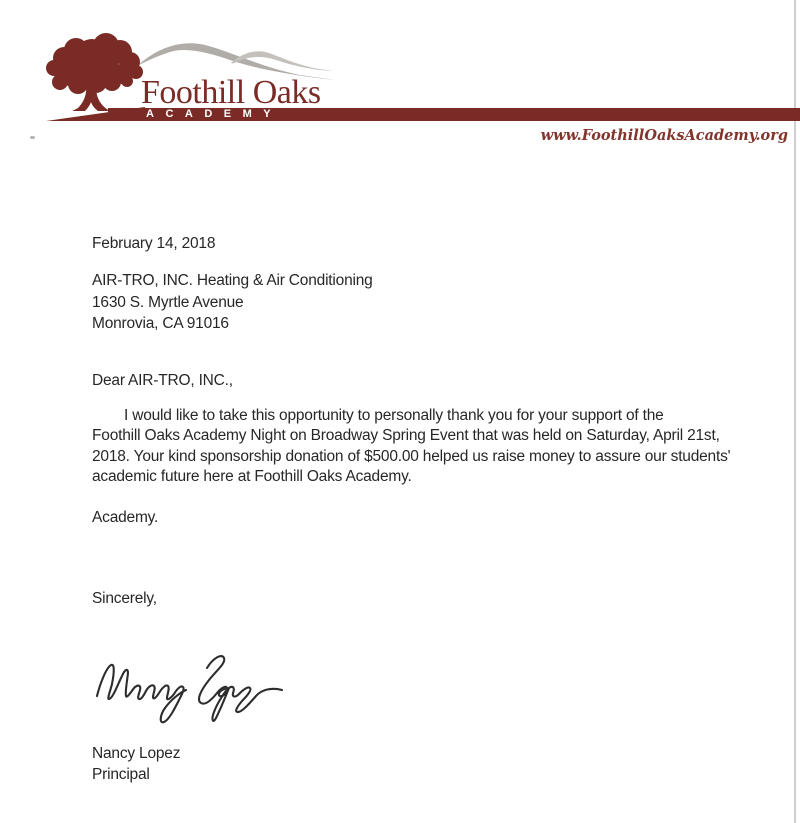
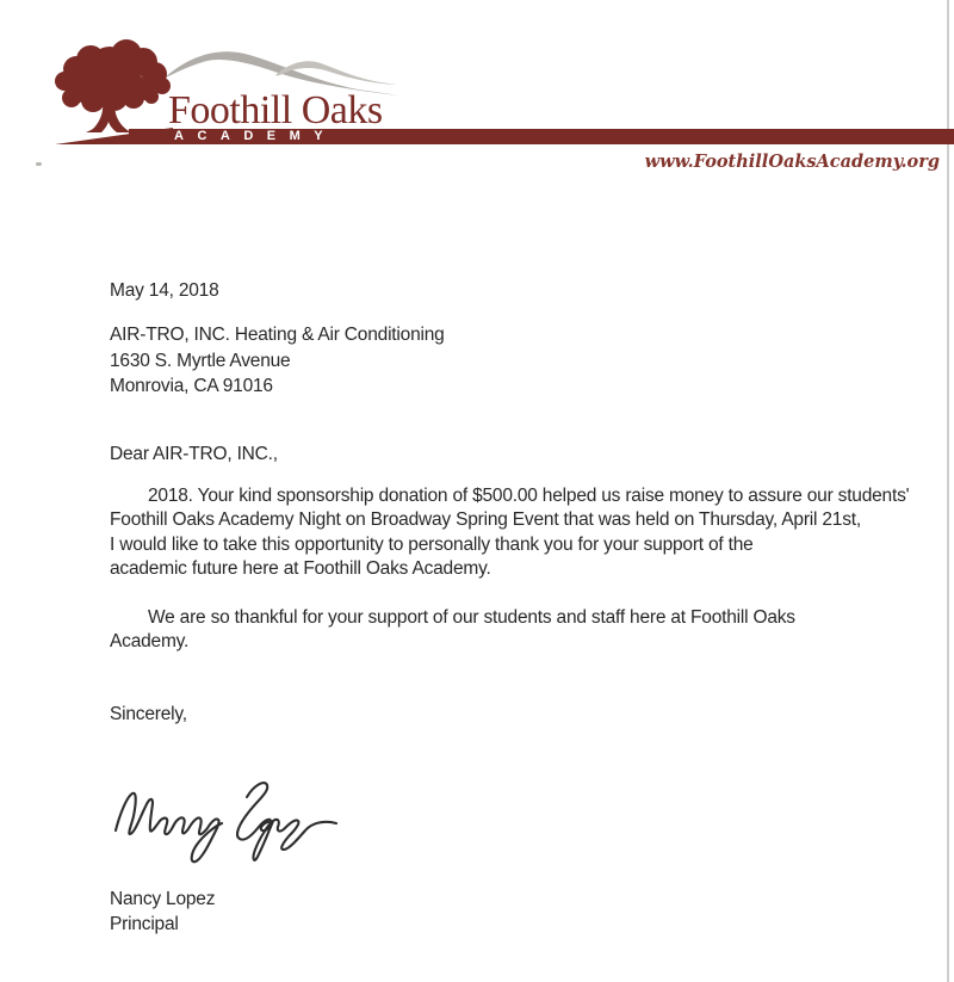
  Foothill Oaks
  ACADEMY
  www.FoothillOaksAcademy.org
- February 14, 2018
+ May 14, 2018
  AIR-TRO, INC. Heating & Air Conditioning
  1630 S. Myrtle Avenue
  Monrovia, CA 91016
  Dear AIR-TRO, INC.,
- I would like to take this opportunity to personally thank you for your support of the
+ 2018. Your kind sponsorship donation of $500.00 helped us raise money to assure our students'
- Foothill Oaks Academy Night on Broadway Spring Event that was held on Saturday, April 21st,
+ Foothill Oaks Academy Night on Broadway Spring Event that was held on Thursday, April 21st,
- 2018. Your kind sponsorship donation of $500.00 helped us raise money to assure our students'
+ I would like to take this opportunity to personally thank you for your support of the
  academic future here at Foothill Oaks Academy.
+ We are so thankful for your support of our students and staff here at Foothill Oaks
  Academy.
  Sincerely,
  Nancy Lopez
  Principal
